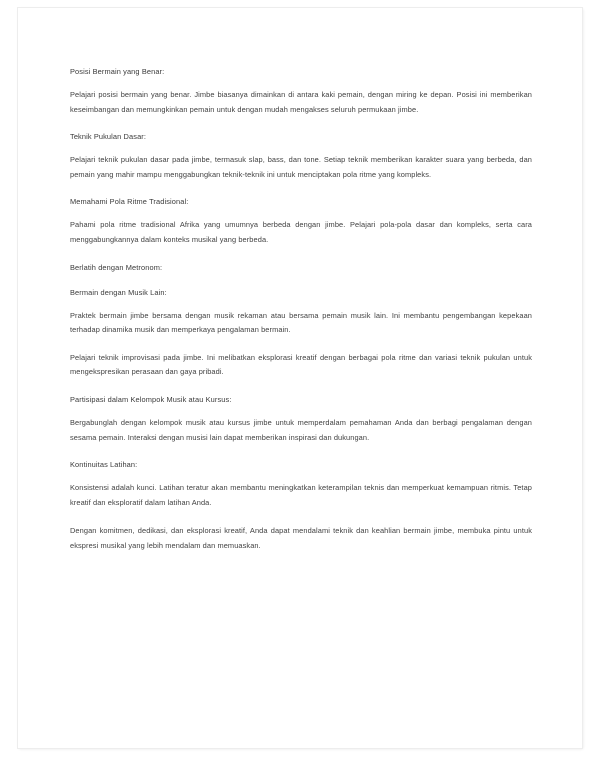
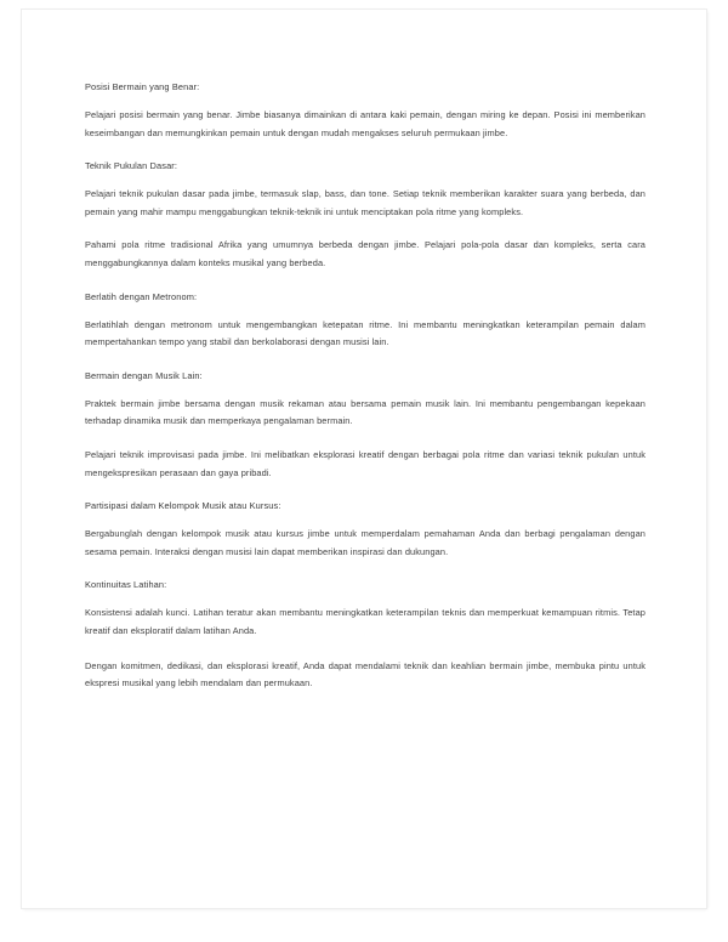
  Posisi Bermain yang Benar:
  Pelajari posisi bermain yang benar. Jimbe biasanya dimainkan di antara kaki pemain, dengan miring ke depan. Posisi ini memberikan keseimbangan dan memungkinkan pemain untuk dengan mudah mengakses seluruh permukaan jimbe.
  Teknik Pukulan Dasar:
  Pelajari teknik pukulan dasar pada jimbe, termasuk slap, bass, dan tone. Setiap teknik memberikan karakter suara yang berbeda, dan pemain yang mahir mampu menggabungkan teknik-teknik ini untuk menciptakan pola ritme yang kompleks.
- Memahami Pola Ritme Tradisional:
  Pahami pola ritme tradisional Afrika yang umumnya berbeda dengan jimbe. Pelajari pola-pola dasar dan kompleks, serta cara menggabungkannya dalam konteks musikal yang berbeda.
  Berlatih dengan Metronom:
+ Berlatihlah dengan metronom untuk mengembangkan ketepatan ritme. Ini membantu meningkatkan keterampilan pemain dalam mempertahankan tempo yang stabil dan berkolaborasi dengan musisi lain.
  Bermain dengan Musik Lain:
  Praktek bermain jimbe bersama dengan musik rekaman atau bersama pemain musik lain. Ini membantu pengembangan kepekaan terhadap dinamika musik dan memperkaya pengalaman bermain.
  Pelajari teknik improvisasi pada jimbe. Ini melibatkan eksplorasi kreatif dengan berbagai pola ritme dan variasi teknik pukulan untuk mengekspresikan perasaan dan gaya pribadi.
  Partisipasi dalam Kelompok Musik atau Kursus:
  Bergabunglah dengan kelompok musik atau kursus jimbe untuk memperdalam pemahaman Anda dan berbagi pengalaman dengan sesama pemain. Interaksi dengan musisi lain dapat memberikan inspirasi dan dukungan.
  Kontinuitas Latihan:
  Konsistensi adalah kunci. Latihan teratur akan membantu meningkatkan keterampilan teknis dan memperkuat kemampuan ritmis. Tetap kreatif dan eksploratif dalam latihan Anda.
- Dengan komitmen, dedikasi, dan eksplorasi kreatif, Anda dapat mendalami teknik dan keahlian bermain jimbe, membuka pintu untuk ekspresi musikal yang lebih mendalam dan memuaskan.
+ Dengan komitmen, dedikasi, dan eksplorasi kreatif, Anda dapat mendalami teknik dan keahlian bermain jimbe, membuka pintu untuk ekspresi musikal yang lebih mendalam dan permukaan.
